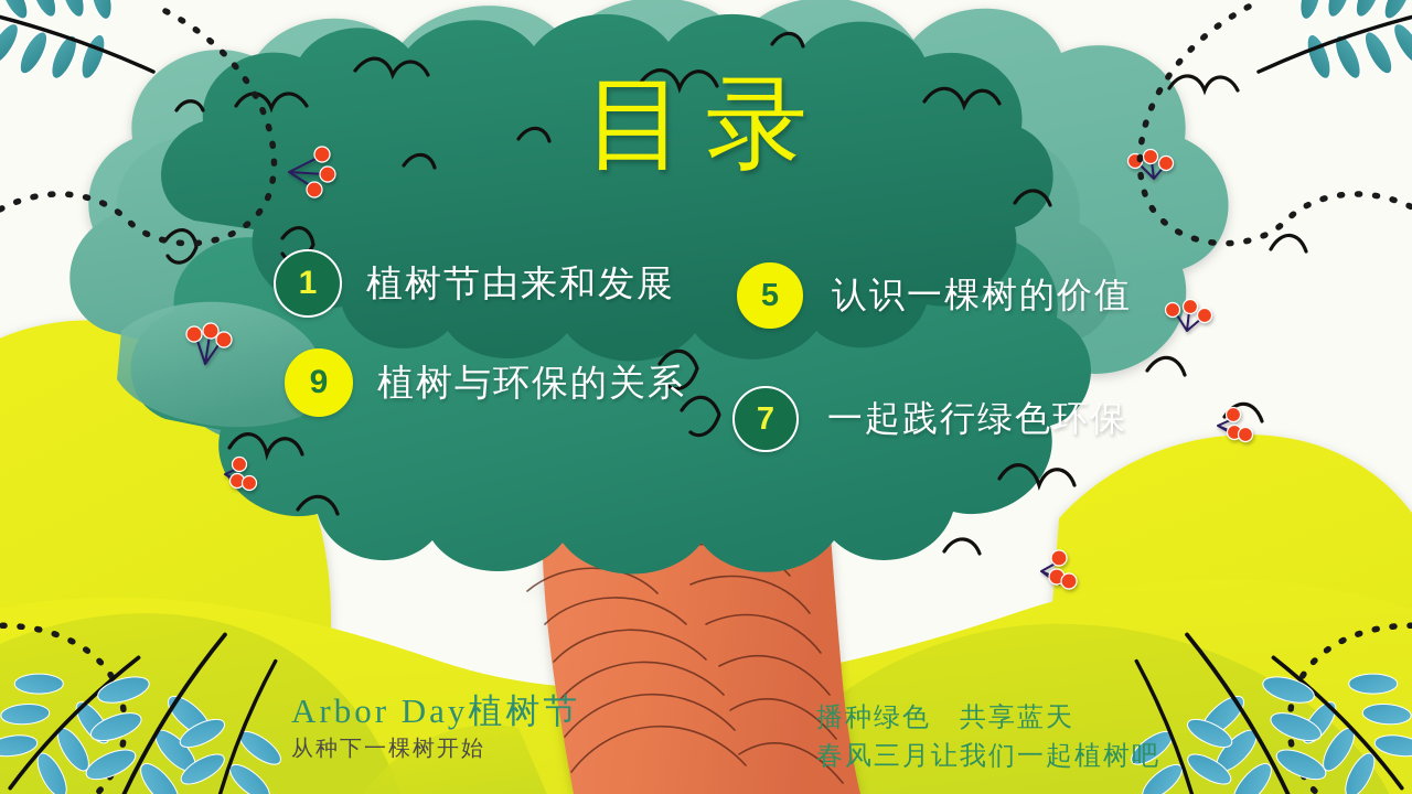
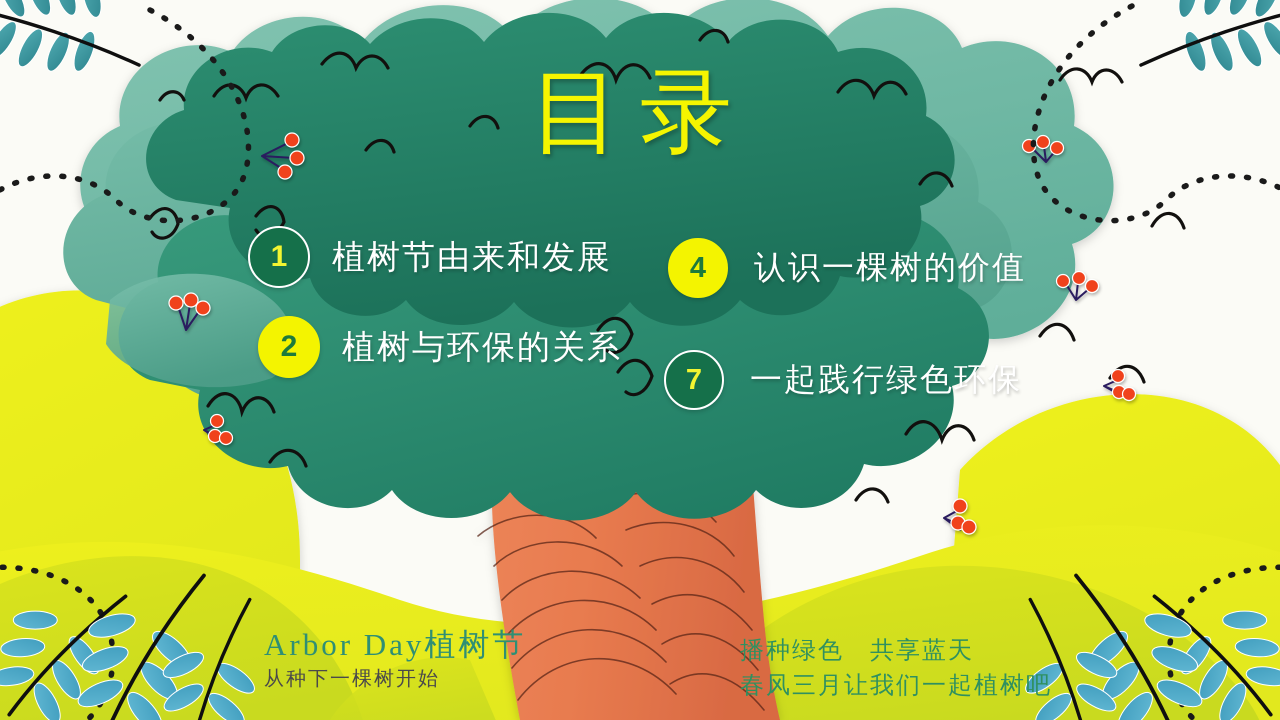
  目录
  1
  植树节由来和发展
- 9
+ 2
  植树与环保的关系
- 5
+ 4
  认识一棵树的价值
  7
  一起践行绿色环保
  Arbor Day植树节
  从种下一棵树开始
  播种绿色 共享蓝天
  春风三月让我们一起植树吧
